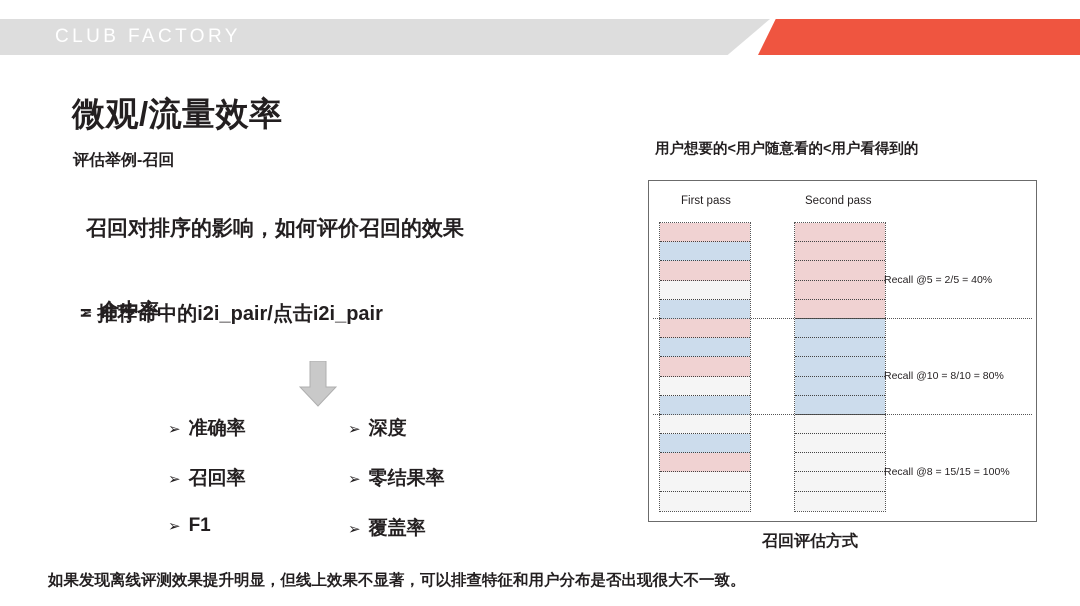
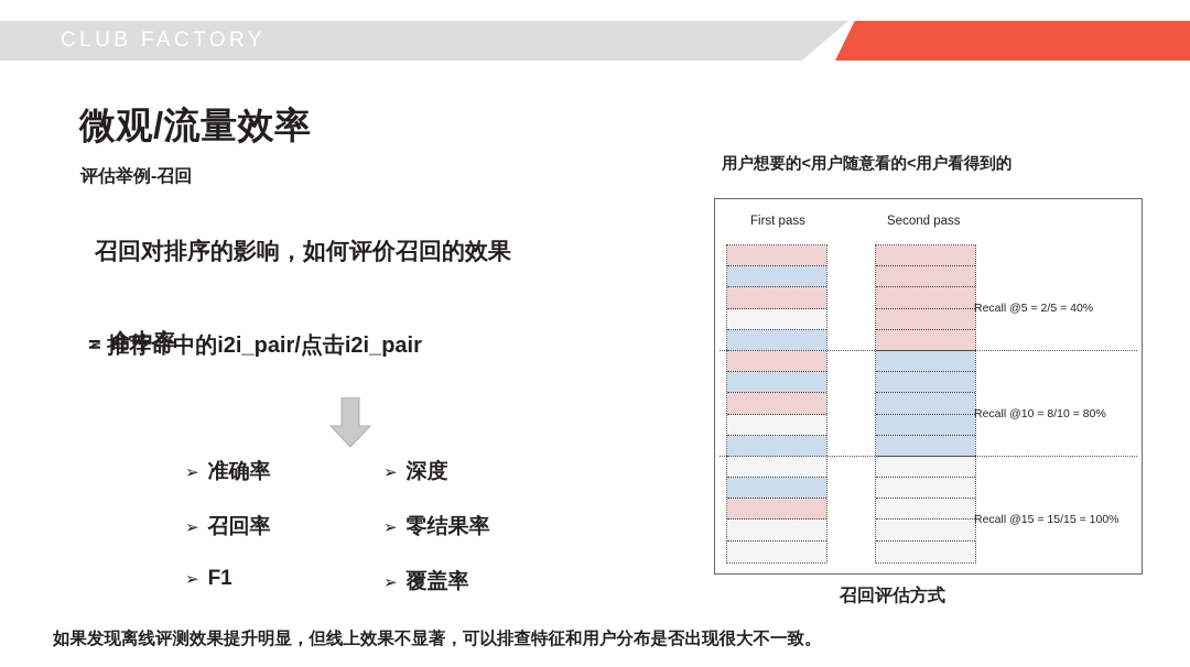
  CLUB FACTORY
  微观/流量效率
  评估举例-召回
  召回对排序的影响，如何评价召回的效果
  ➢ 命中率
  = 推荐命中的i2i_pair/点击i2i_pair
  ➢
  准确率
  ➢
  深度
  ➢
  召回率
  ➢
  零结果率
  ➢
  F1
  ➢
  覆盖率
  如果发现离线评测效果提升明显，但线上效果不显著，可以排查特征和用户分布是否出现很大不一致。
  用户想要的<用户随意看的<用户看得到的
  First pass
  Second pass
  Recall @5 = 2/5 = 40%
  Recall @10 = 8/10 = 80%
- Recall @8 = 15/15 = 100%
+ Recall @15 = 15/15 = 100%
  召回评估方式
